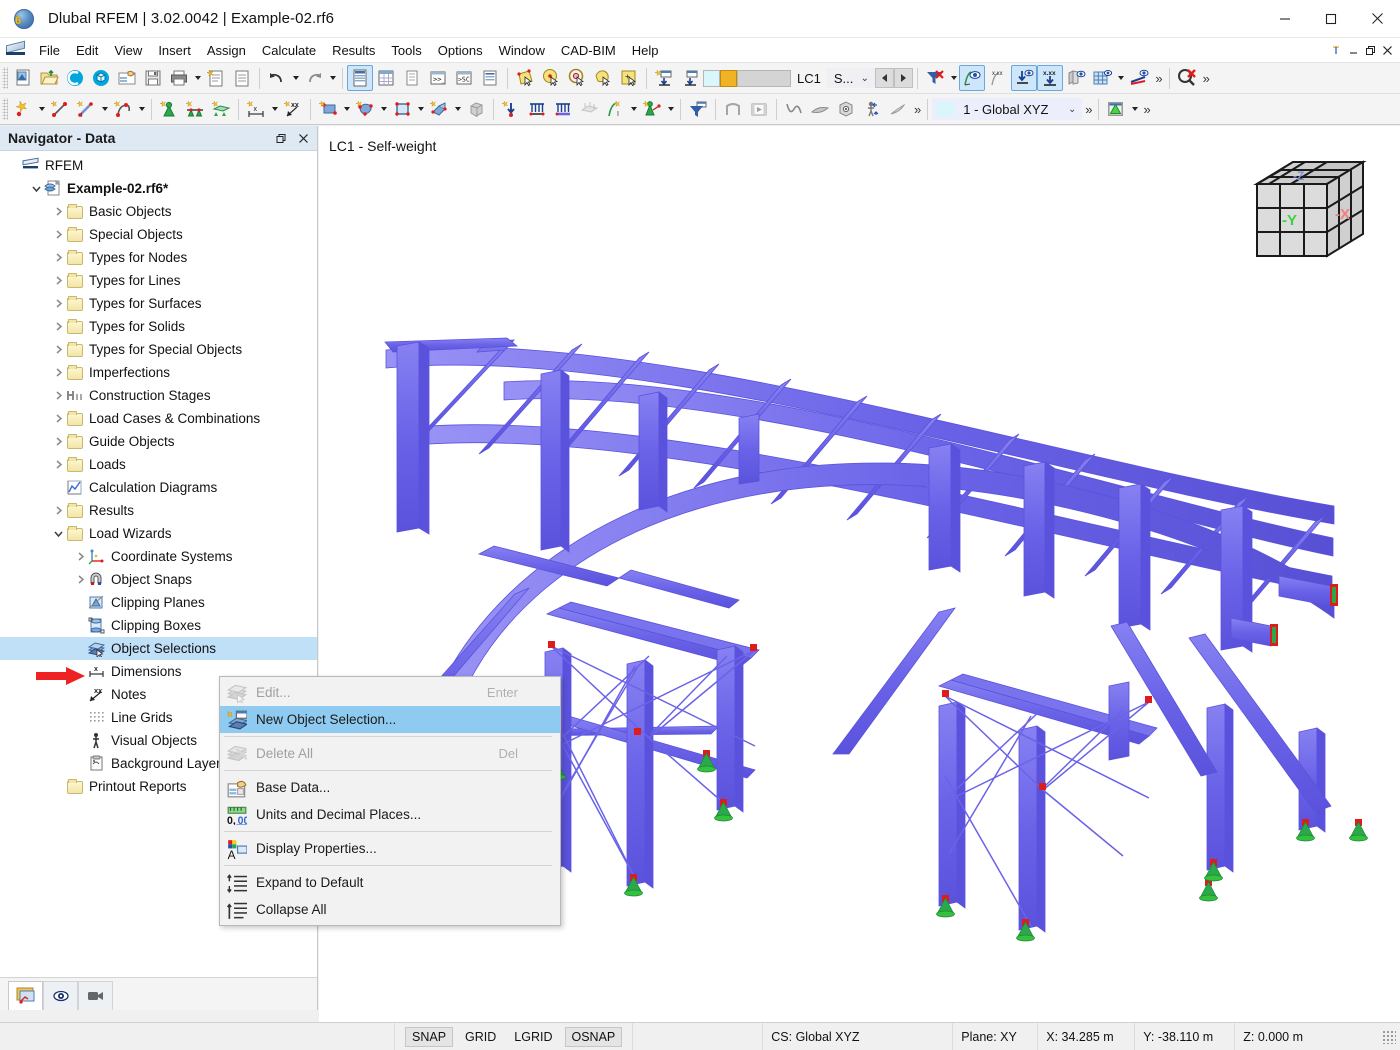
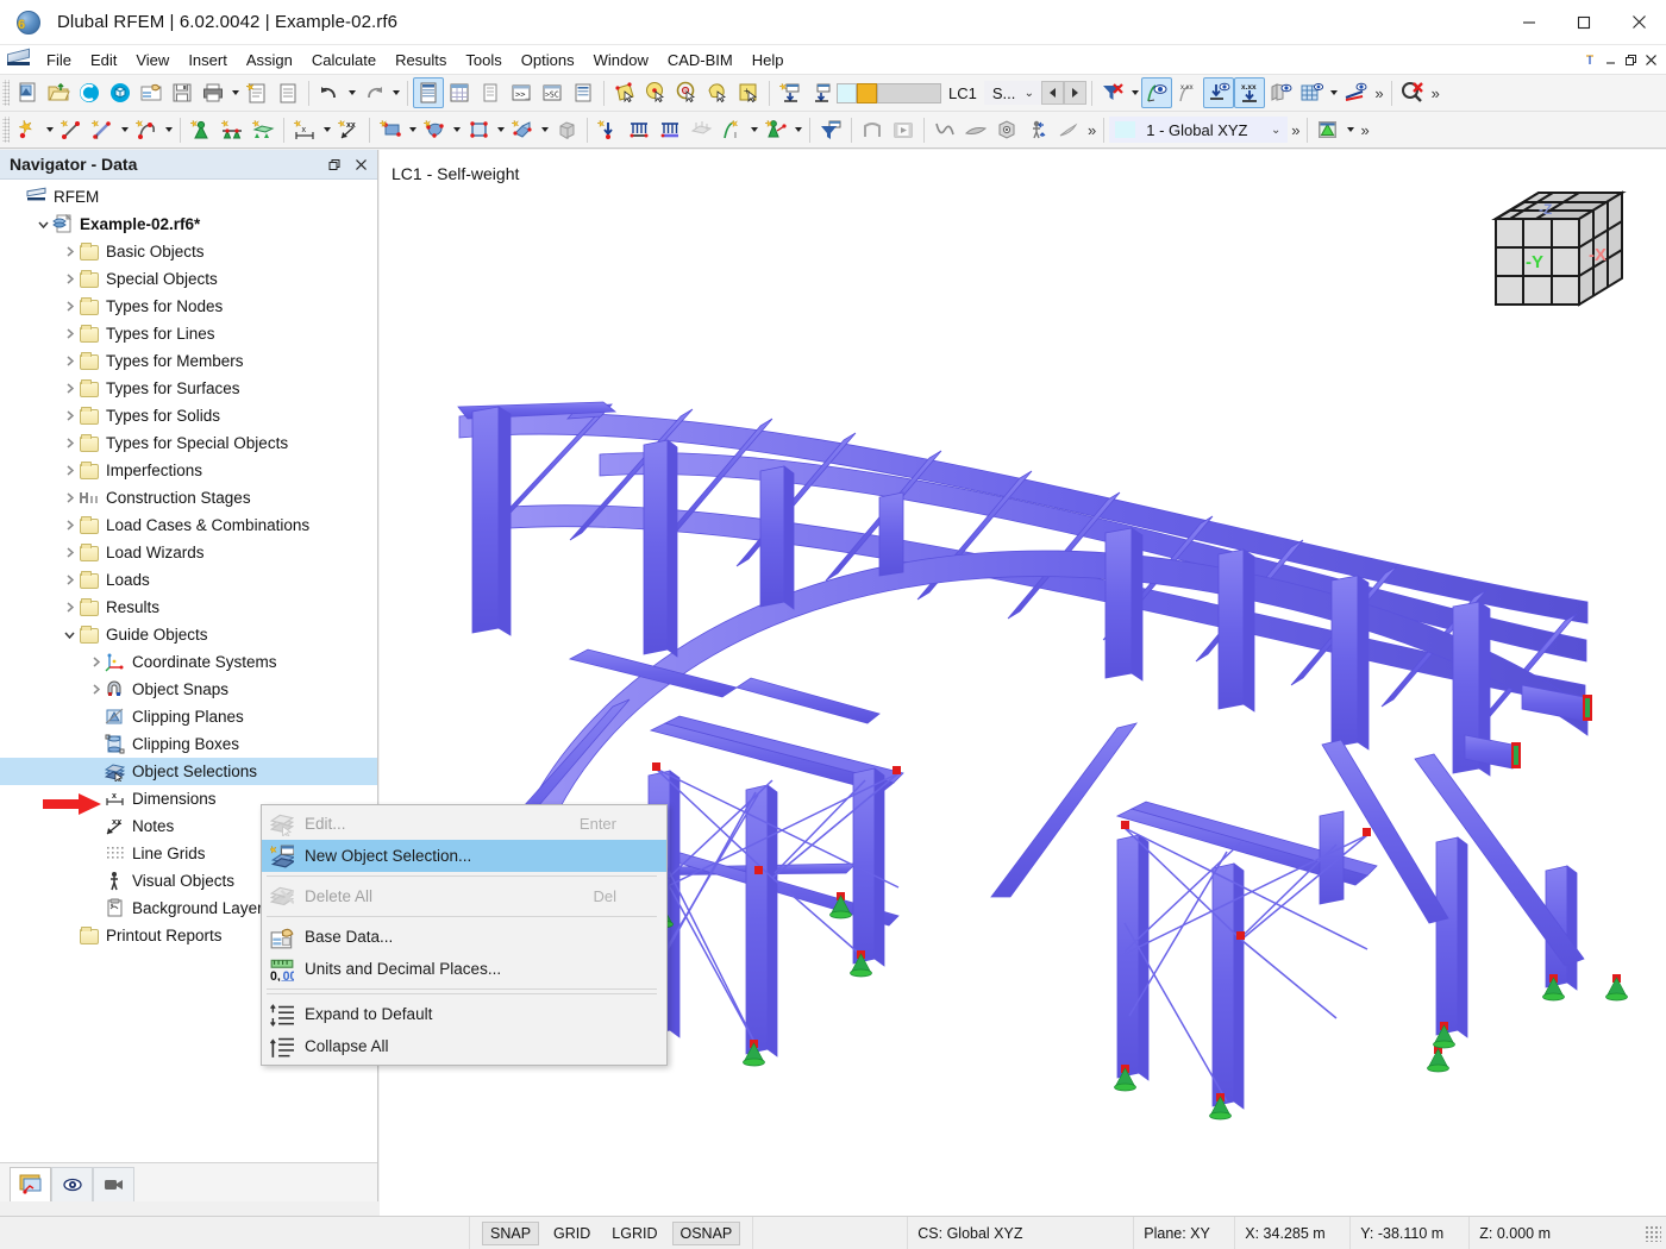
  6
- Dlubal RFEM | 3.02.0042 | Example-02.rf6
+ Dlubal RFEM | 6.02.0042 | Example-02.rf6
  File
  Edit
  View
  Insert
  Assign
  Calculate
  Results
  Tools
  Options
  Window
  CAD-BIM
  Help
  >>_
  >SC
  +
  LC1
  S...
  ⌄
  »
  »
  »
  1 - Global XYZ
  ⌄
  »
  »
  Navigator - Data
  RFEM
  Example-02.rf6*
  Basic Objects
  Special Objects
  Types for Nodes
  Types for Lines
+ Types for Members
  Types for Surfaces
  Types for Solids
  Types for Special Objects
  Imperfections
  Construction Stages
  Load Cases & Combinations
- Guide Objects
+ Load Wizards
  Loads
- Calculation Diagrams
  Results
- Load Wizards
+ Guide Objects
  Coordinate Systems
  Object Snaps
  Clipping Planes
  Clipping Boxes
  Object Selections
  Dimensions
  xx
  Notes
  Line Grids
  Visual Objects
  Background Laye
  Printout Reports
  LC1 - Self-weight
  -Y
  -X
  -Z
  Edit...
  Enter
  New Object Selection...
  Delete All
  Del
  Base Data...
  0,
  00
  Units and Decimal Places...
- A
- Display Properties...
  Expand to Default
  Collapse All
  SNAP
  GRID
  LGRID
  OSNAP
  CS: Global XYZ
  Plane: XY
  X: 34.285 m
  Y: -38.110 m
  Z: 0.000 m
